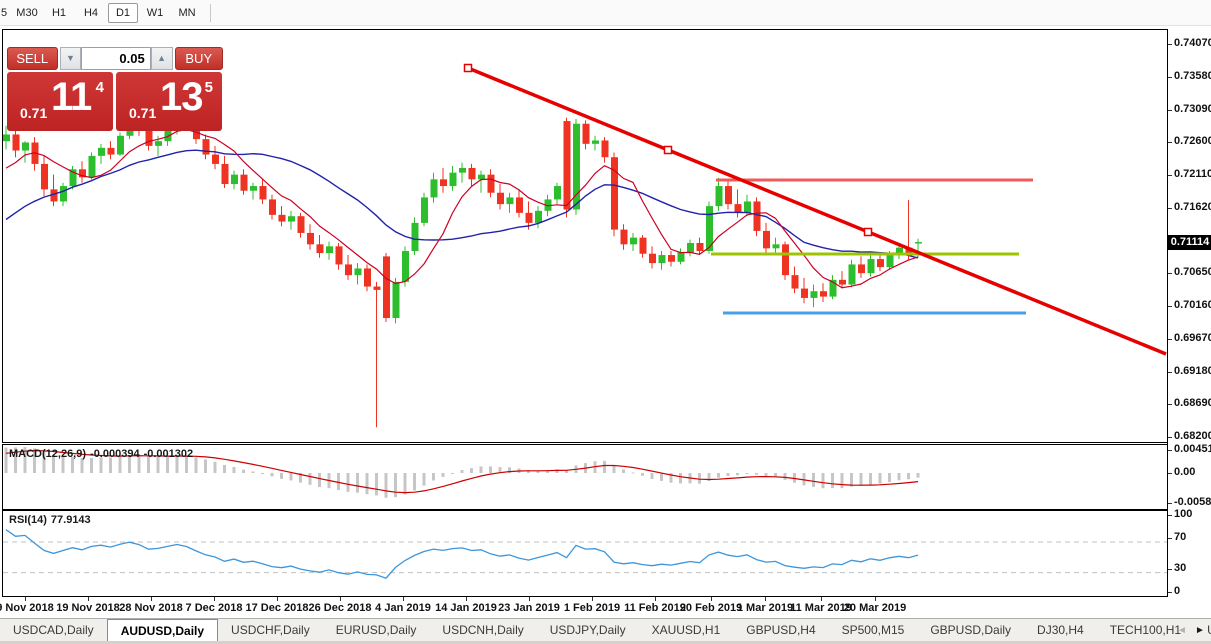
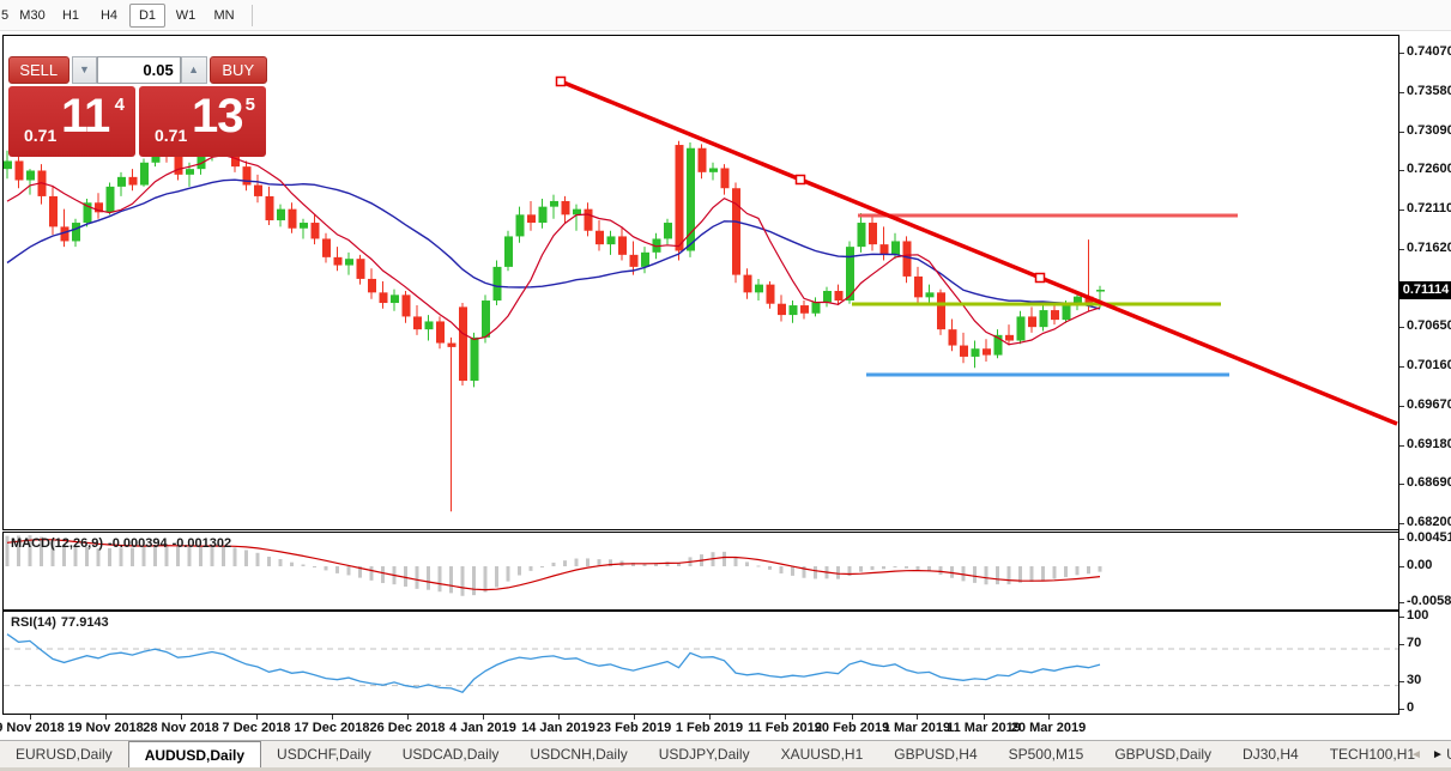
  5
  M30
  H1
  H4
  D1
  W1
  MN
  SELL
  ▼
  0.05
  ▲
  BUY
  0.71
  11
  4
  0.71
  13
  5
  MACD(12,26,9) -0.000394 -0.001302
  RSI(14) 77.9143
  0.71114
  0.7407
  0.7358
  0.7309
  0.7260
  0.72110
  0.7162
  0.7065
  0.7016
  0.6967
  0.6918
  0.6869
  0.6820
  0.0045
  0.00
  -0.0058
  100
  70
  30
  0
  Nov 2018
  19 Nov 2018
  28 Nov 2018
  7 Dec 2018
  17 Dec 2018
  26 Dec 2018
  4 Jan 2019
  14 Jan 2019
- 23 Jan 2019
+ 23 Feb 2019
  1 Feb 2019
  11 Feb 2019
  20 Feb 2019
  1 Mar 2019
  11 Mar 2019
  20 Mar 2019
- USDCAD,Daily
+ EURUSD,Daily
  AUDUSD,Daily
  USDCHF,Daily
- EURUSD,Daily
+ USDCAD,Daily
  USDCNH,Daily
  USDJPY,Daily
  XAUUSD,H1
  GBPUSD,H4
  SP500,M15
  GBPUSD,Daily
  DJ30,H4
  TECH100,H1
  ◄
  ►
